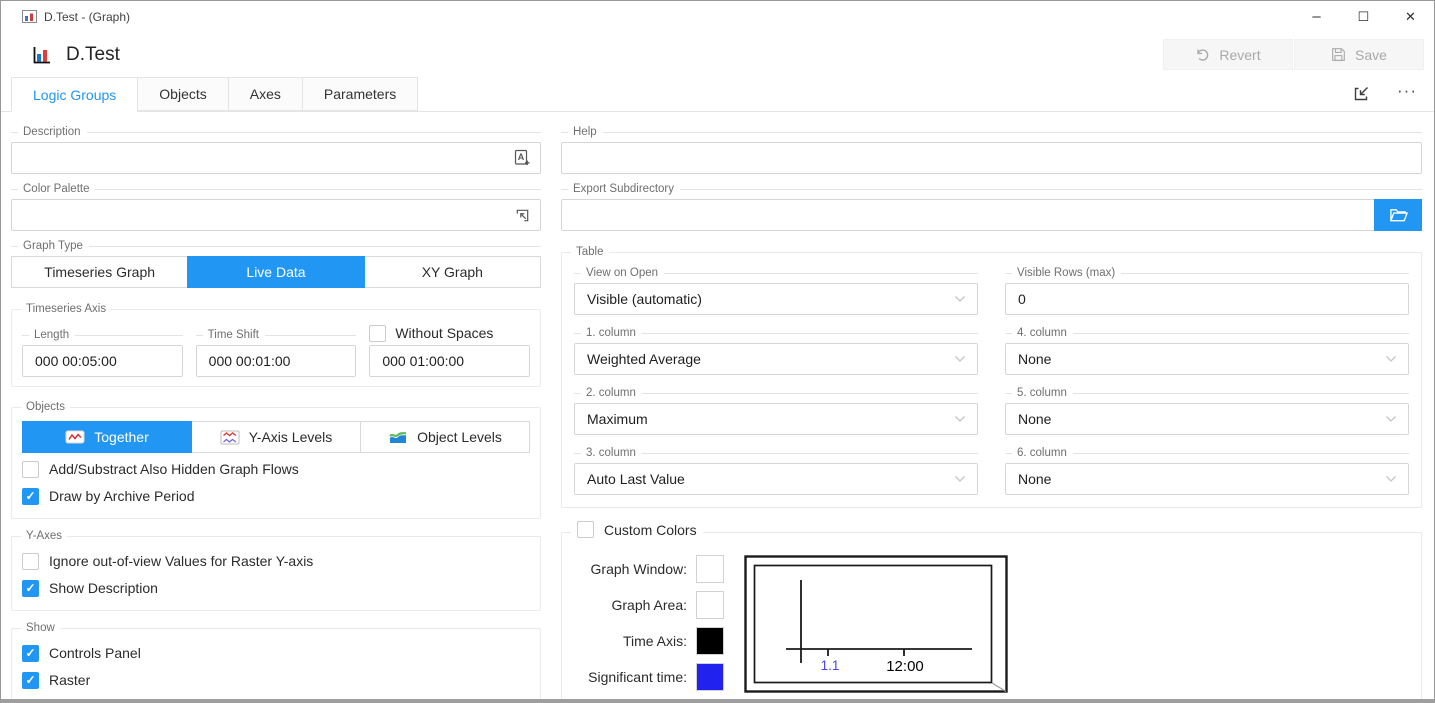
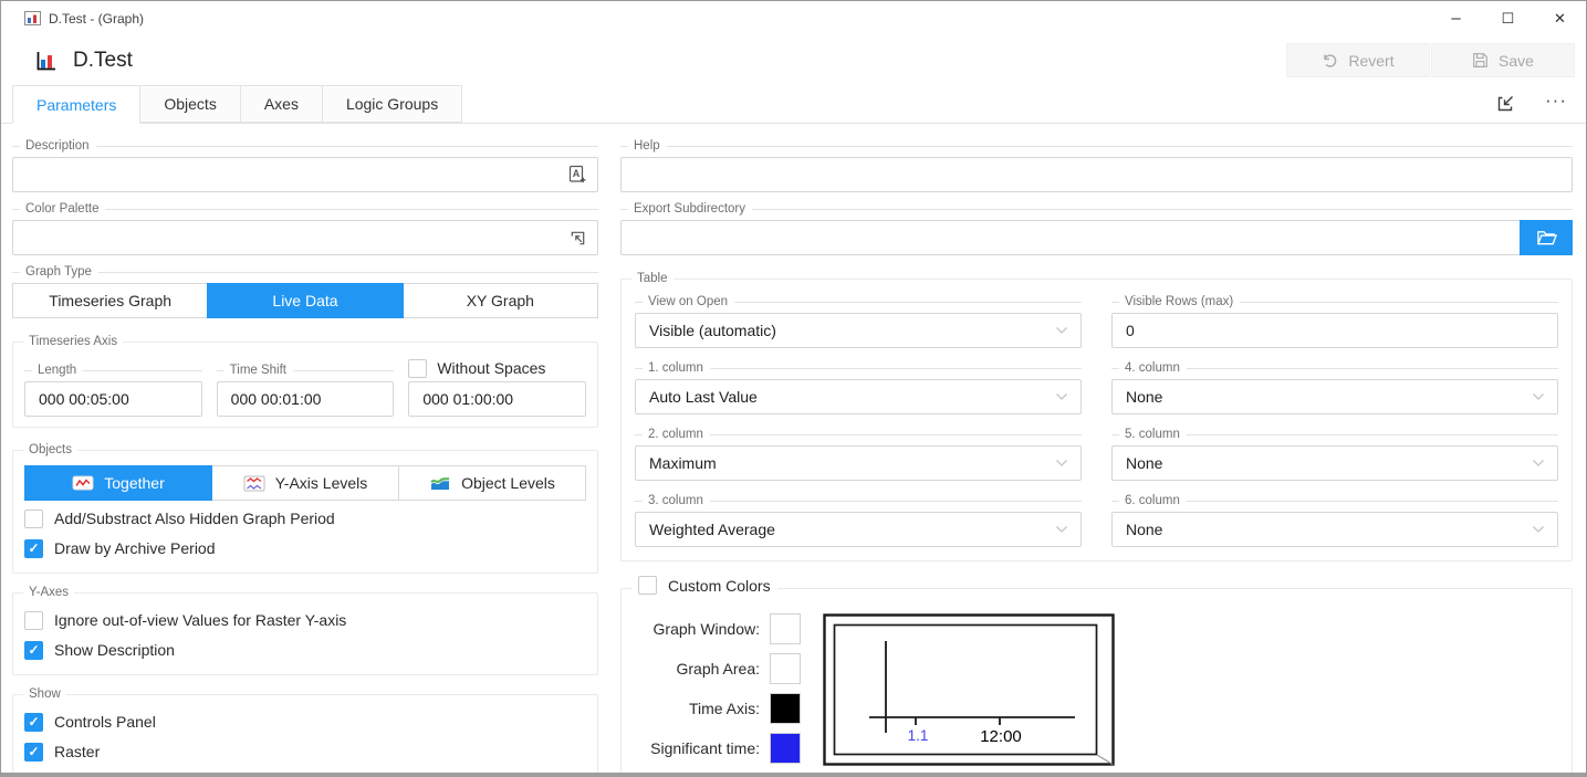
  D.Test - (Graph)
  –
  ☐
  ✕
  D.Test
  Revert
  Save
- Logic Groups
+ Parameters
  Objects
  Axes
- Parameters
+ Logic Groups
  ···
  Description
  A
  Color Palette
  Graph Type
  Timeseries Graph
  Live Data
  XY Graph
  Timeseries Axis
  Length
  000 00:05:00
  Time Shift
  000 00:01:00
  Without Spaces
  000 01:00:00
  Objects
  Together
  Y-Axis Levels
  Object Levels
- Add/Substract Also Hidden Graph Flows
+ Add/Substract Also Hidden Graph Period
  Draw by Archive Period
  Y-Axes
  Ignore out-of-view Values for Raster Y-axis
  Show Description
  Show
  Controls Panel
  Raster
  Help
  Export Subdirectory
  Table
  View on Open
  Visible (automatic)
  Visible Rows (max)
  0
  1. column
- Weighted Average
+ Auto Last Value
  4. column
  None
  2. column
  Maximum
  5. column
  None
  3. column
- Auto Last Value
+ Weighted Average
  6. column
  None
  Custom Colors
  Graph Window:
  Graph Area:
  Time Axis:
  Significant time:
  1.1
  12:00
